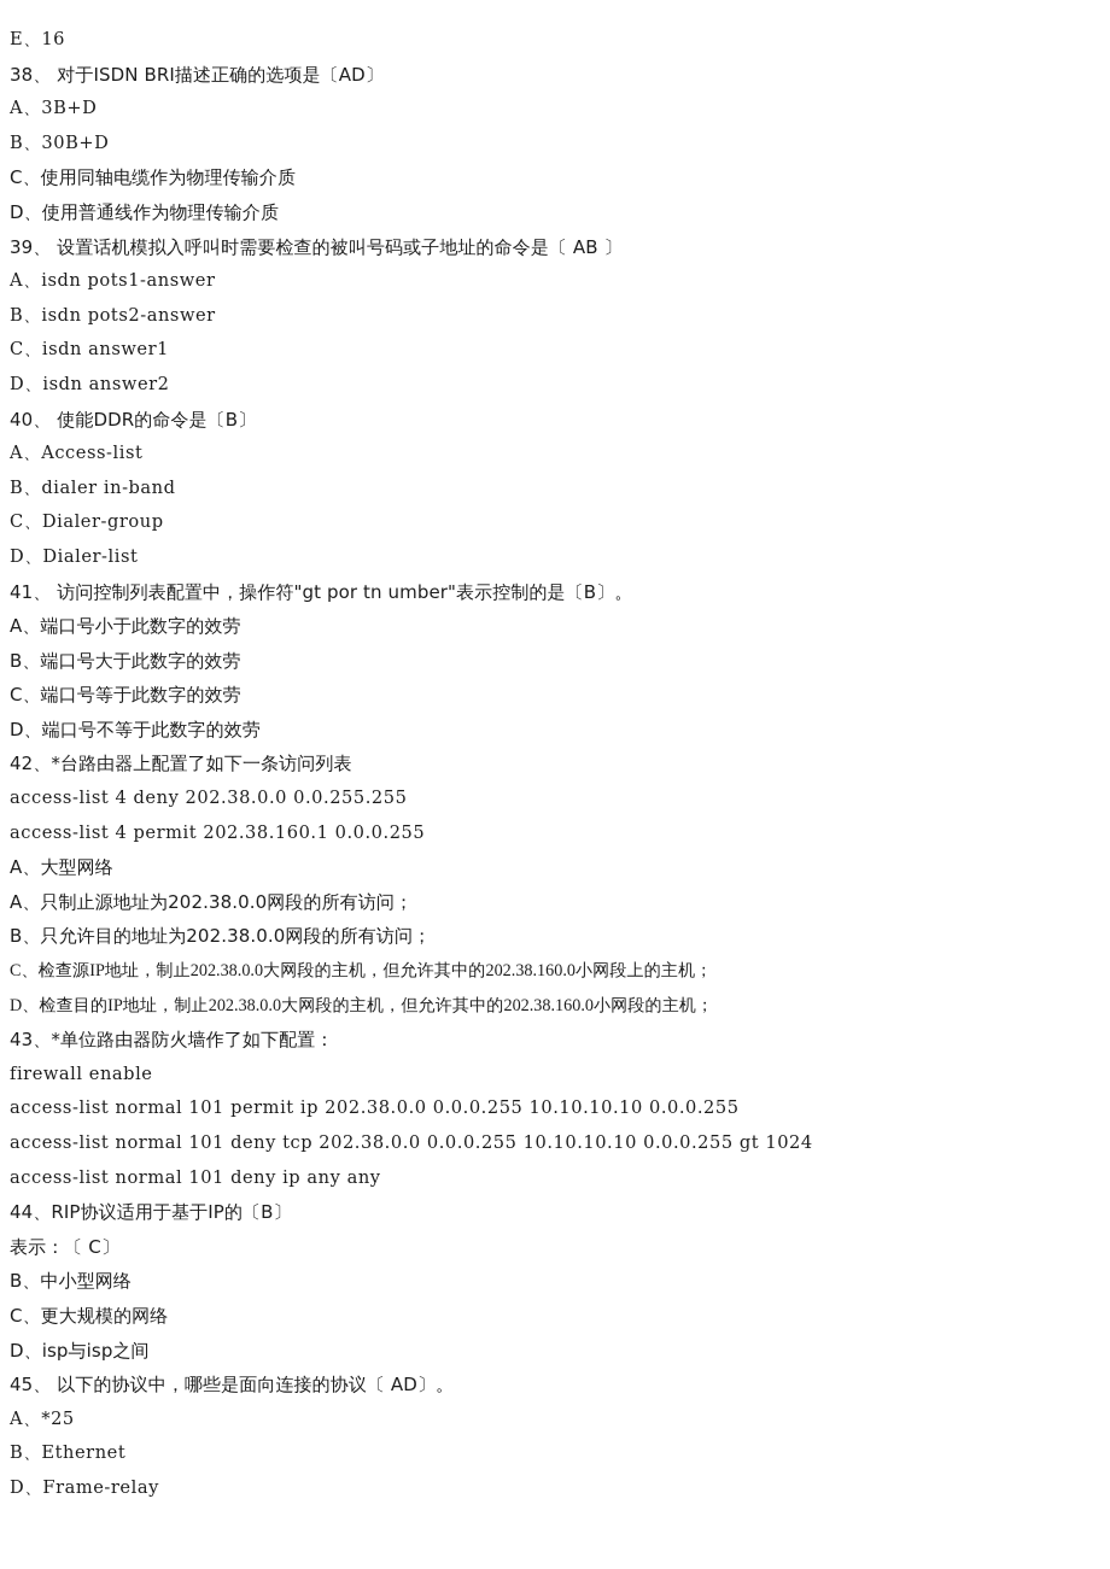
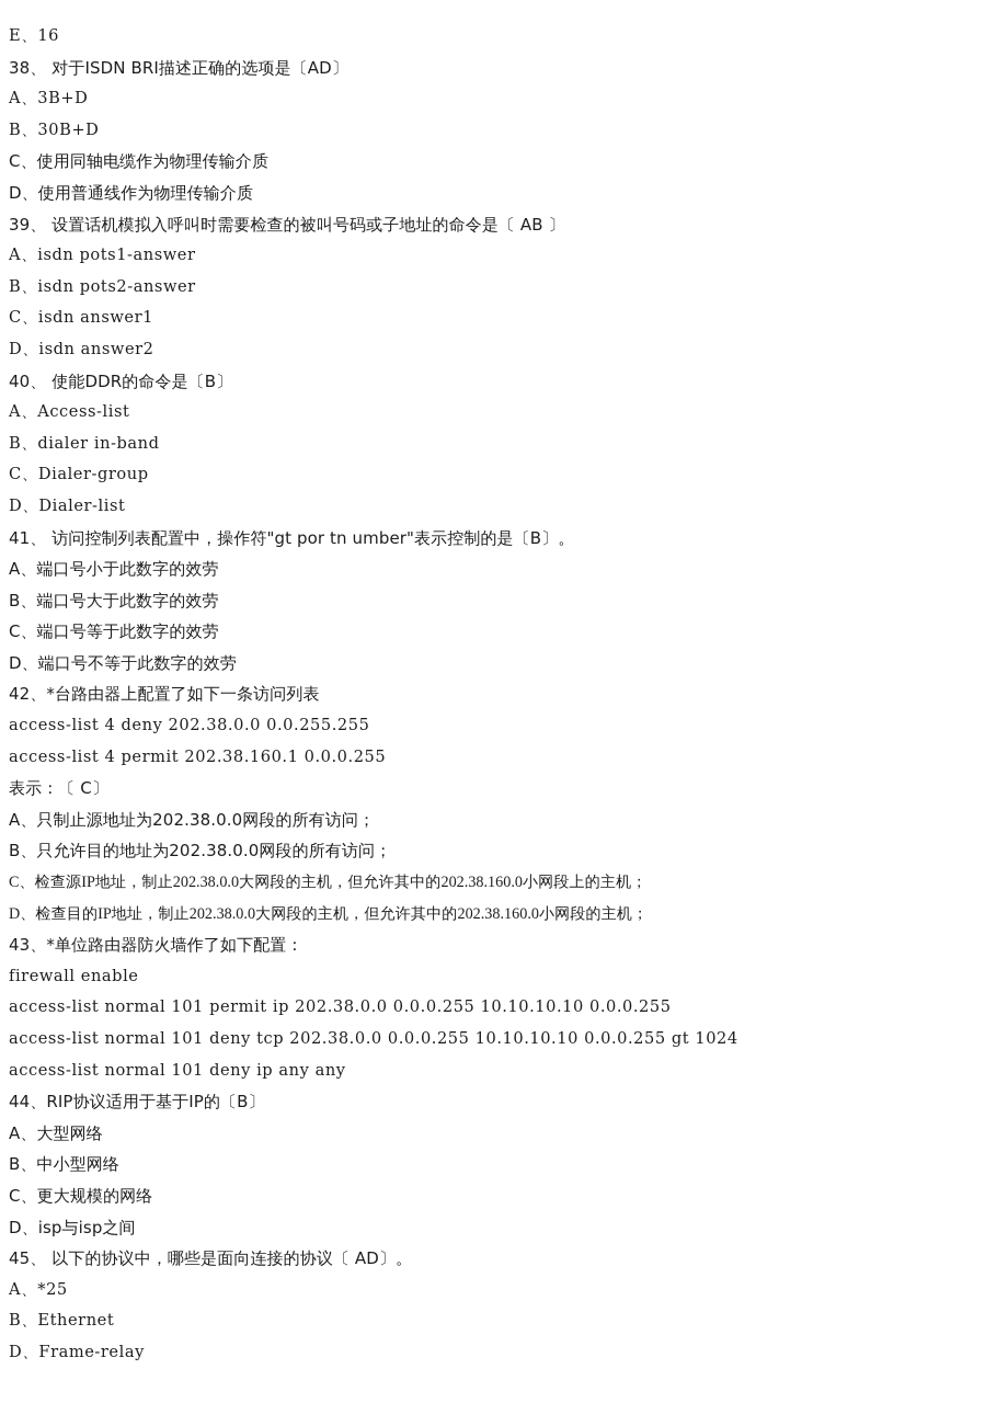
  E、16
  38、 对于ISDN BRI描述正确的选项是〔AD〕
  A、3B+D
  B、30B+D
  C、使用同轴电缆作为物理传输介质
  D、使用普通线作为物理传输介质
  39、 设置话机模拟入呼叫时需要检查的被叫号码或子地址的命令是〔 AB 〕
  A、isdn pots1-answer
  B、isdn pots2-answer
  C、isdn answer1
  D、isdn answer2
  40、 使能DDR的命令是〔B〕
  A、Access-list
  B、dialer in-band
  C、Dialer-group
  D、Dialer-list
  41、 访问控制列表配置中，操作符"gt por tn umber"表示控制的是〔B〕。
  A、端口号小于此数字的效劳
  B、端口号大于此数字的效劳
  C、端口号等于此数字的效劳
  D、端口号不等于此数字的效劳
  42、*台路由器上配置了如下一条访问列表
  access-list 4 deny 202.38.0.0 0.0.255.255
  access-list 4 permit 202.38.160.1 0.0.0.255
- A、大型网络
+ 表示：〔 C〕
  A、只制止源地址为202.38.0.0网段的所有访问；
  B、只允许目的地址为202.38.0.0网段的所有访问；
  C、检查源IP地址，制止202.38.0.0大网段的主机，但允许其中的202.38.160.0小网段上的主机；
  D、检查目的IP地址，制止202.38.0.0大网段的主机，但允许其中的202.38.160.0小网段的主机；
  43、*单位路由器防火墙作了如下配置：
  firewall enable
  access-list normal 101 permit ip 202.38.0.0 0.0.0.255 10.10.10.10 0.0.0.255
  access-list normal 101 deny tcp 202.38.0.0 0.0.0.255 10.10.10.10 0.0.0.255 gt 1024
  access-list normal 101 deny ip any any
  44、RIP协议适用于基于IP的〔B〕
- 表示：〔 C〕
+ A、大型网络
  B、中小型网络
  C、更大规模的网络
  D、isp与isp之间
  45、 以下的协议中，哪些是面向连接的协议〔 AD〕。
  A、*25
  B、Ethernet
  D、Frame-relay
